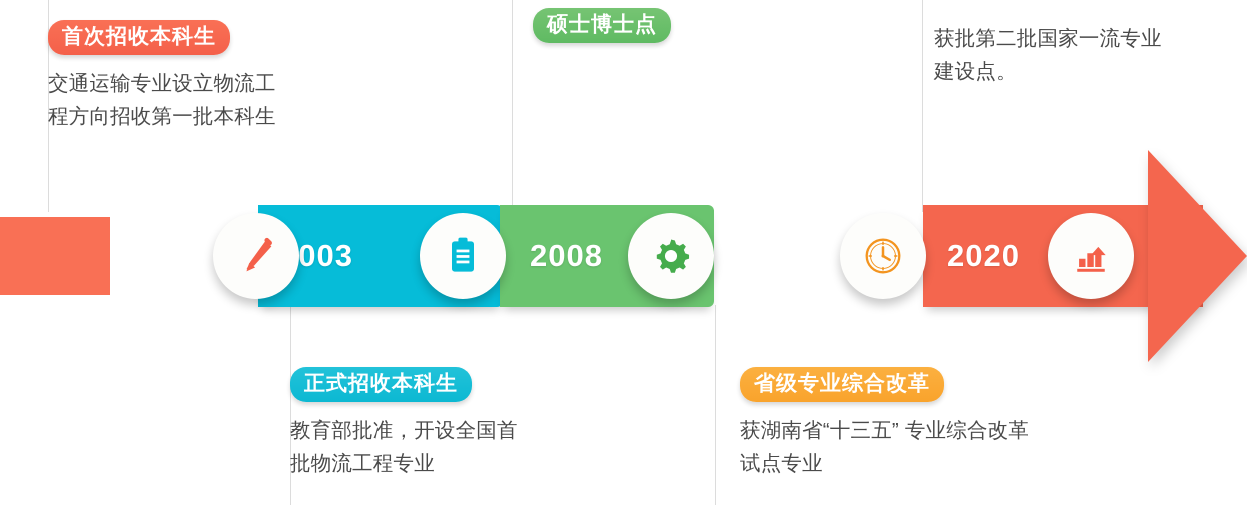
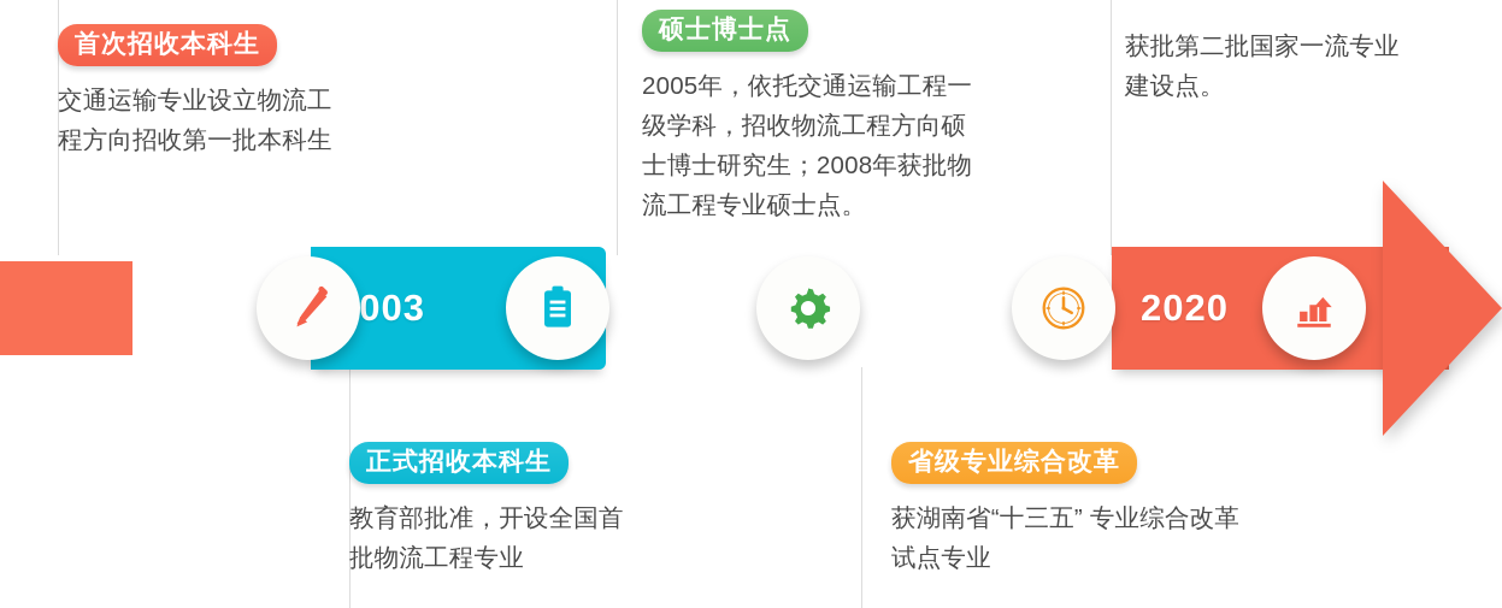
  首次招收本科生
  交通运输专业设立物流工
  程方向招收第一批本科生
  硕士博士点
+ 2005年，依托交通运输工程一
+ 级学科，招收物流工程方向硕
+ 士博士研究生；2008年获批物
+ 流工程专业硕士点。
  获批第二批国家一流专业
  建设点。
  正式招收本科生
  教育部批准，开设全国首
  批物流工程专业
  省级专业综合改革
  获湖南省“十三五” 专业综合改革
  试点专业
  003
- 2008
  2020
